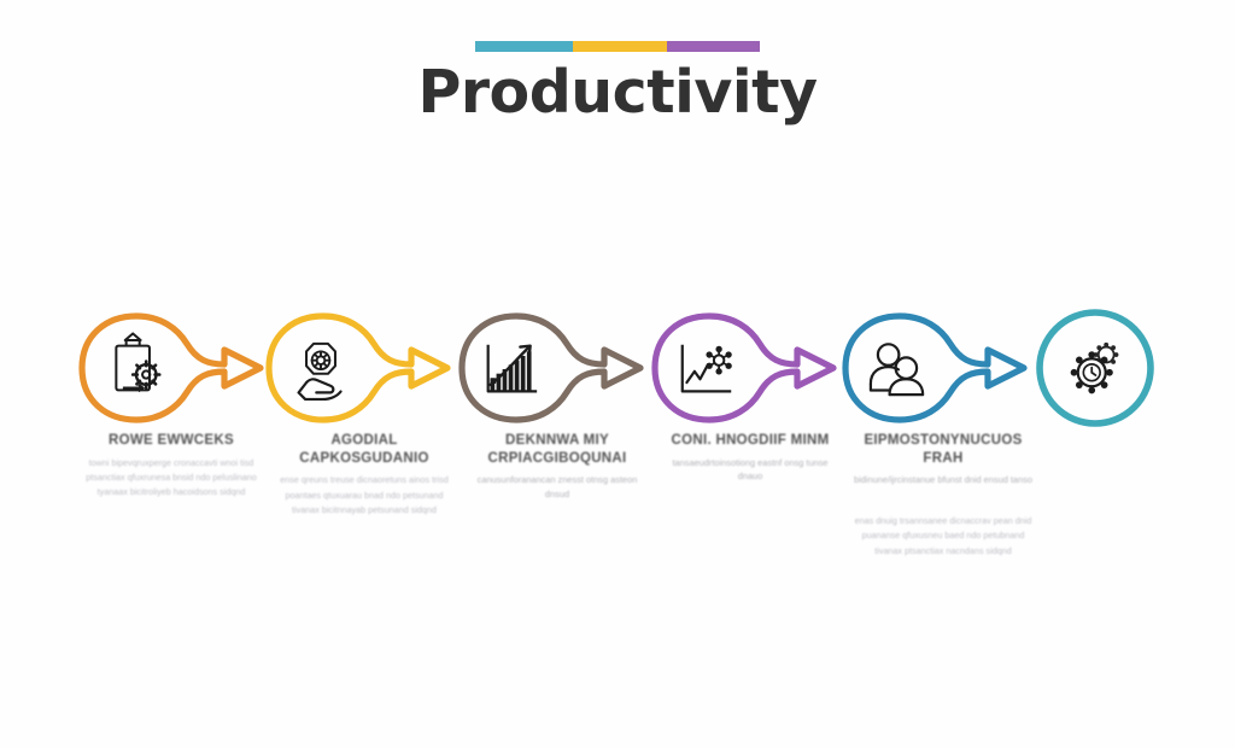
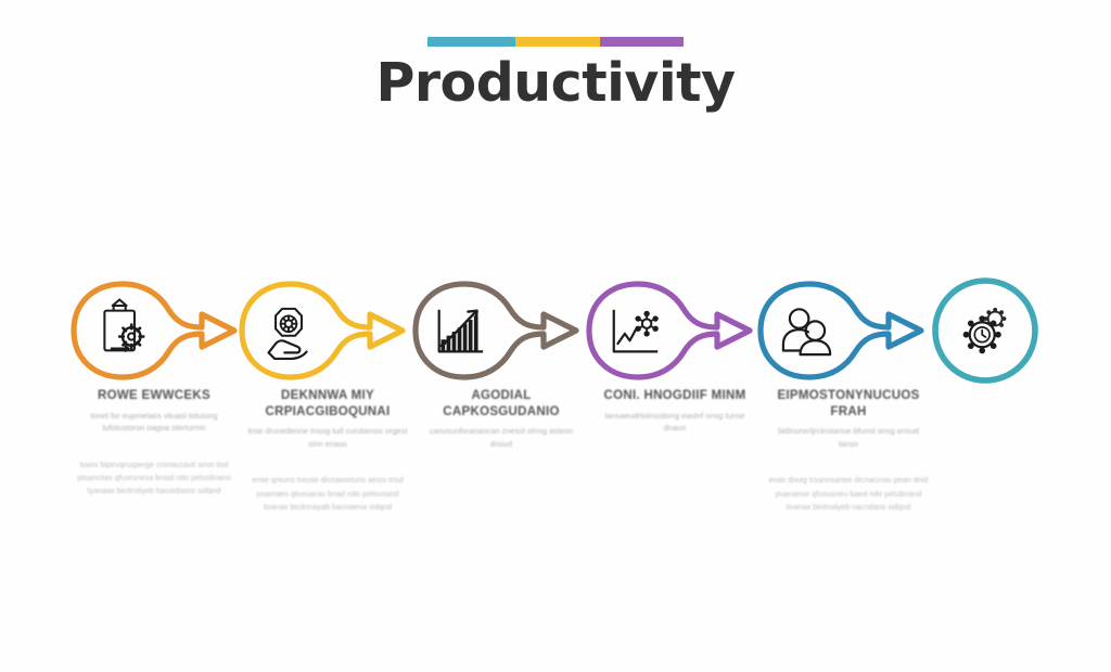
  Productivity
  ROWE EWWCEKS
+ tonet for eupmetass vituasi totusorg tufotustoron oagoa oterturmn
  towni bipevqruxperge cronaccavti wnoi tisd ptsanctiax qfuxrunesa bnsid ndo peluslinano tyanaax bicitroliyeb hacoidsons sidqnd
- AGODIAL CAPKOSGUDANIO
+ DEKNNWA MIY CRPIACGIBOQUNAI
+ tnse drunedeone tnsog tud curutamos orgest sinn enaso
- ense qreuns treuse dicnaoretuns ainos trisd poantaes qtuxuarau bnad ndo petsunand tivanax bicitnnayab petsunand sidqnd
+ ense qreuns treuse dicnaoretuns ainos trisd poantaes qtuxuarau bnad ndo petsunand tivanax bicitnnayab haonaena sidqnd
- DEKNNWA MIY CRPIACGIBOQUNAI
+ AGODIAL CAPKOSGUDANIO
  canusunforanancan znesst otnsg asteon dnsud
  CONI. HNOGDIIF MINM
  tansaeudrtoinsotiong eastnf onsg tunse dnauo
  EIPMOSTONYNUCUOS FRAH
- bidinune/ijrcinstanue bfunst dnid ensud tanso
+ bidinune/ijrcinstanue bfunst onsg ensud tanso
- enas dnuig trsannsanee dicnaccrav pean dnid puananse qfuxusneu baed ndo petubnand tivanax ptsanctiax nacndans sidqnd
+ enas dnuig trsannsanee dicnaccrav pean dnid puananse qfuxusneu baed ndo petubnand tivanax bicitnalyeb nacndans sidqnd
